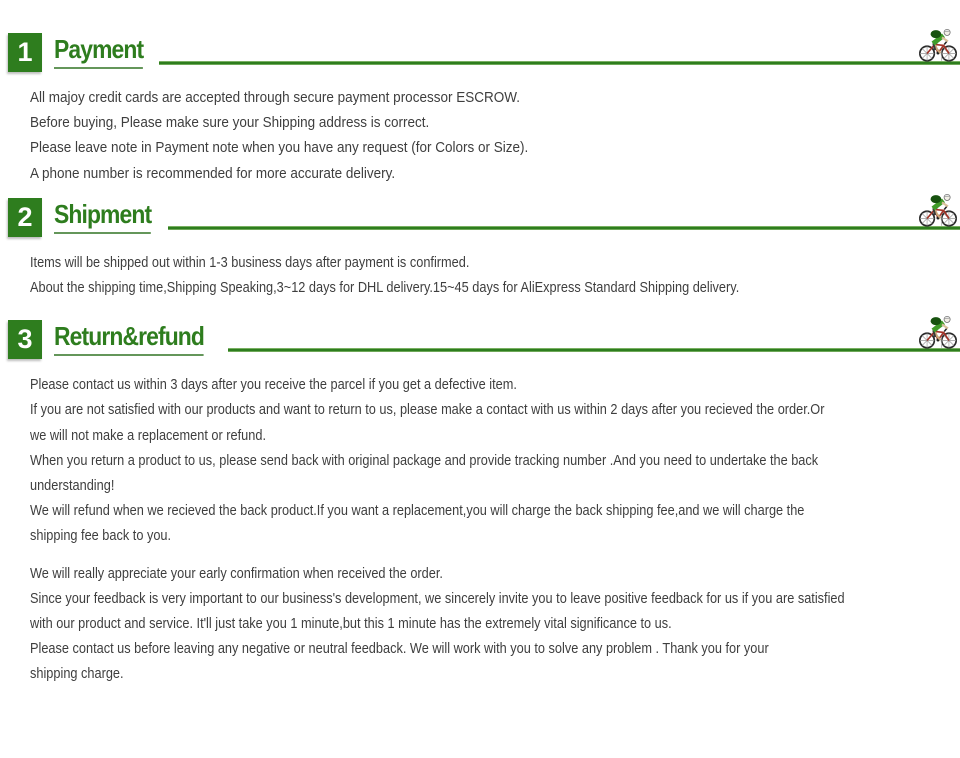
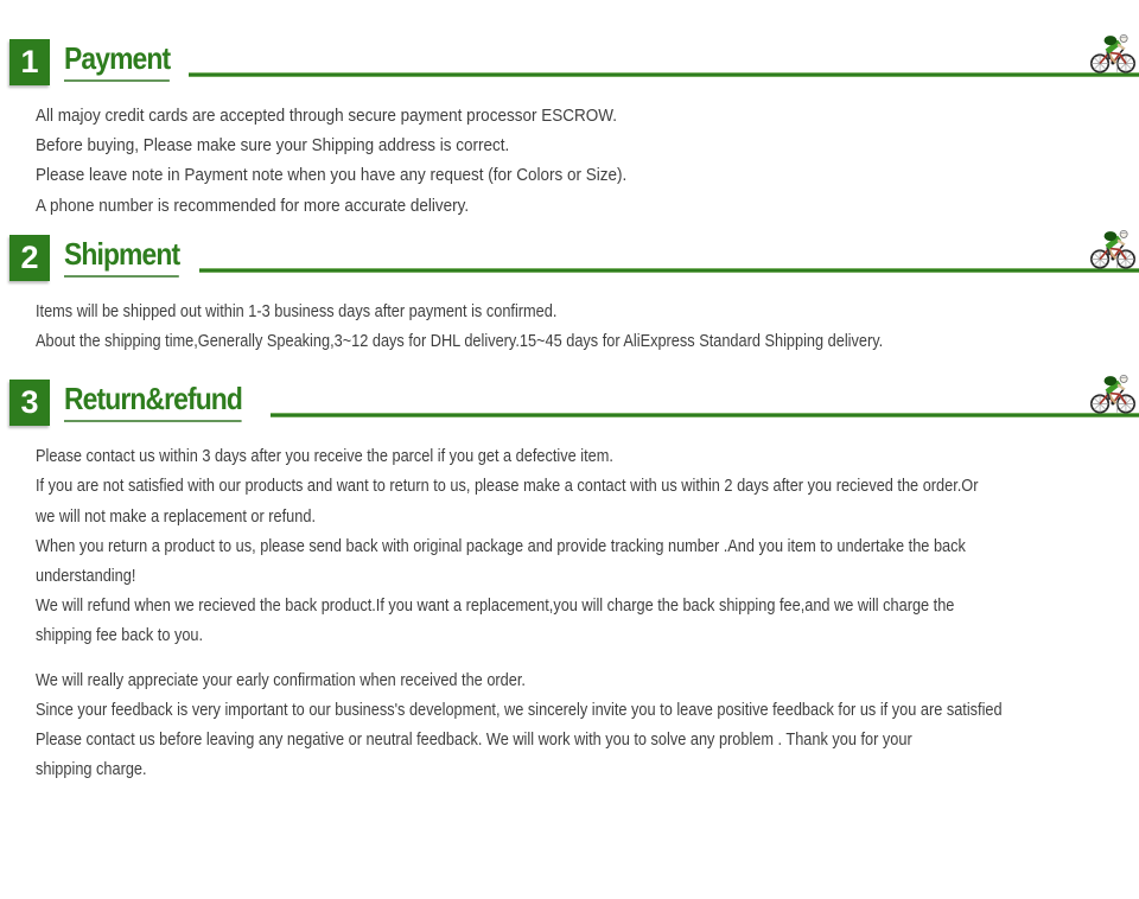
  1
  Payment
  All majoy credit cards are accepted through secure payment processor ESCROW.
  Before buying, Please make sure your Shipping address is correct.
  Please leave note in Payment note when you have any request (for Colors or Size).
  A phone number is recommended for more accurate delivery.
  2
  Shipment
  Items will be shipped out within 1-3 business days after payment is confirmed.
- About the shipping time,Shipping Speaking,3~12 days for DHL delivery.15~45 days for AliExpress Standard Shipping delivery.
+ About the shipping time,Generally Speaking,3~12 days for DHL delivery.15~45 days for AliExpress Standard Shipping delivery.
  3
  Return&refund
  Please contact us within 3 days after you receive the parcel if you get a defective item.
  If you are not satisfied with our products and want to return to us, please make a contact with us within 2 days after you recieved the order.Or
  we will not make a replacement or refund.
- When you return a product to us, please send back with original package and provide tracking number .And you need to undertake the back
+ When you return a product to us, please send back with original package and provide tracking number .And you item to undertake the back
  understanding!
  We will refund when we recieved the back product.If you want a replacement,you will charge the back shipping fee,and we will charge the
  shipping fee back to you.
  We will really appreciate your early confirmation when received the order.
  Since your feedback is very important to our business's development, we sincerely invite you to leave positive feedback for us if you are satisfied
- with our product and service. It'll just take you 1 minute,but this 1 minute has the extremely vital significance to us.
  Please contact us before leaving any negative or neutral feedback. We will work with you to solve any problem . Thank you for your
  shipping charge.
